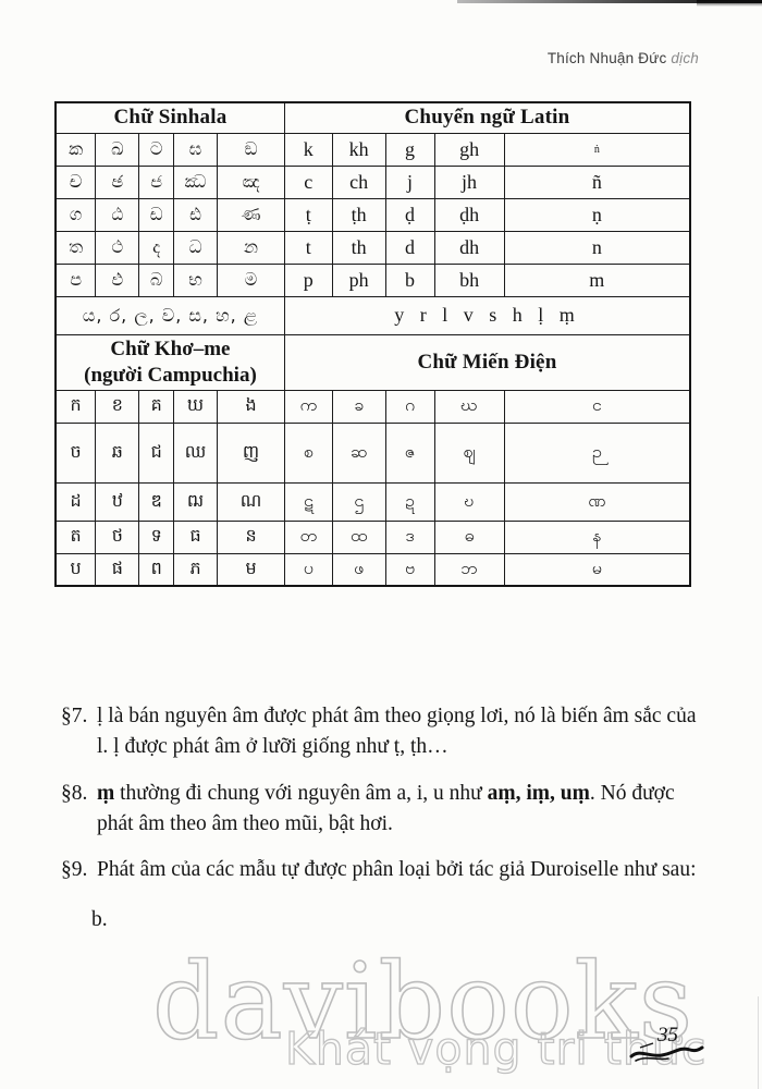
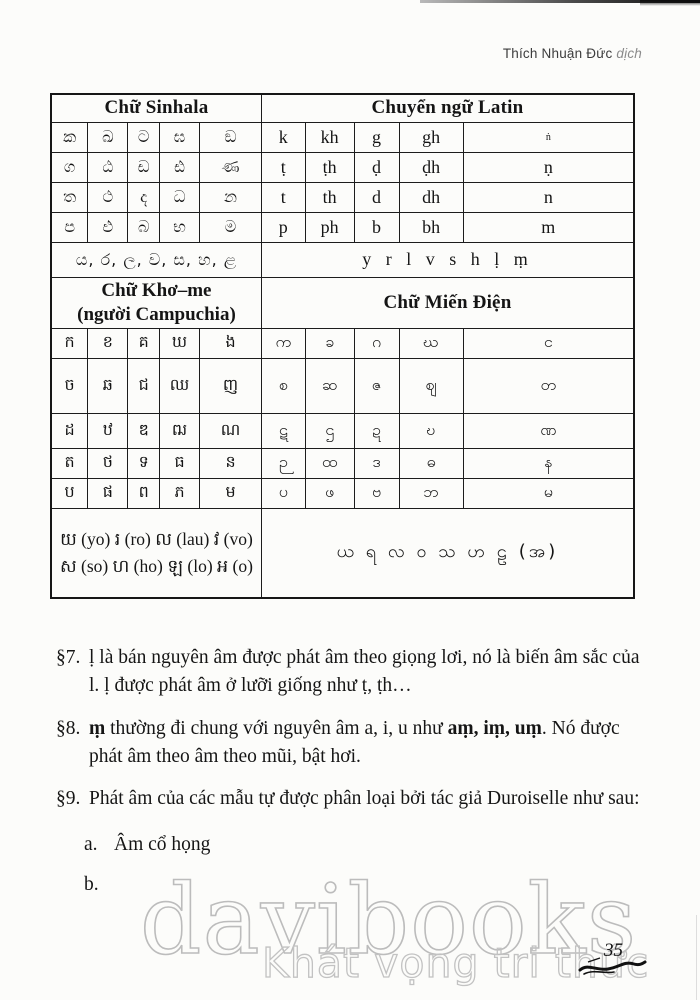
  Thích Nhuận Đức dịch
  Chữ Sinhala	Chuyển ngữ Latin
  ක	ඛ	ට	ඝ	ඞ	k	kh	g	gh	ṅ
- ච	ඡ	ජ	ඣ	ඤ	c	ch	j	jh	ñ
  ග	ඨ	ඩ	ඪ	ණ	ṭ	ṭh	ḍ	ḍh	ṇ
  ත	ථ	ද	ධ	න	t	th	d	dh	n
  ප	ඵ	බ	භ	ම	p	ph	b	bh	m
  ය, ර, ල, ව, ස, හ, ළ	y r l v s h ḷ ṃ
  Chữ Khơ–me (người Campuchia)	Chữ Miến Điện
  ក	ខ	គ	ឃ	ង	က	ခ	ဂ	ဃ	င
- ច	ឆ	ជ	ឈ	ញ	စ	ဆ	ဇ	ဈ	ဉ
+ ច	ឆ	ជ	ឈ	ញ	စ	ဆ	ဇ	ဈ	တ
  ដ	ឋ	ឌ	ឍ	ណ	ဋ	ဌ	ဍ	ဎ	ဏ
- ត	ថ	ទ	ធ	ន	တ	ထ	ဒ	ဓ	န
+ ត	ថ	ទ	ធ	ន	ဉ	ထ	ဒ	ဓ	န
  ប	ផ	ព	ភ	ម	ပ	ဖ	ဗ	ဘ	မ
+ យ (yo) រ (ro) ល (lau) វ (vo) ស (so) ហ (ho) ឡ (lo) អ (o)	ယ ရ လ ဝ သ ဟ ဠ (အ)
  §7.
  ḷ là bán nguyên âm được phát âm theo giọng lơi, nó là biến âm sắc của l. ḷ được phát âm ở lưỡi giống như ṭ, ṭh…
  §8.
  ṃ thường đi chung với nguyên âm a, i, u như aṃ, iṃ, uṃ. Nó được phát âm theo âm theo mũi, bật hơi.
  §9.
  Phát âm của các mẫu tự được phân loại bởi tác giả Duroiselle như sau:
+ a.
+ Âm cổ họng
  b.
  davibooks
  Khát vọng tri thức
  35
